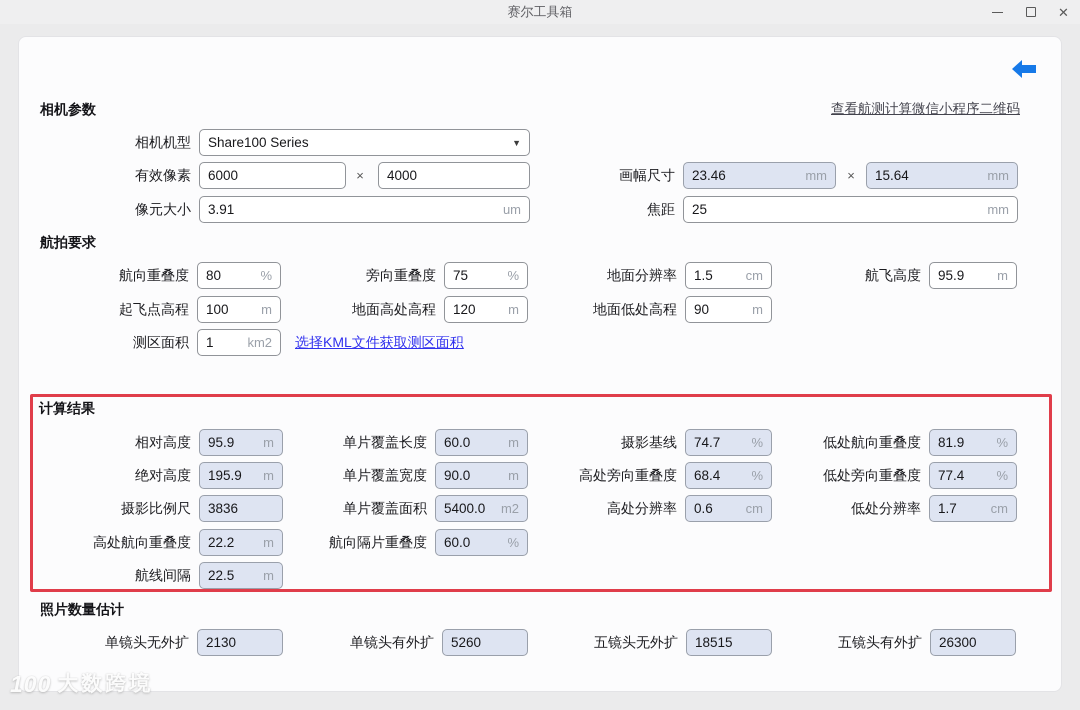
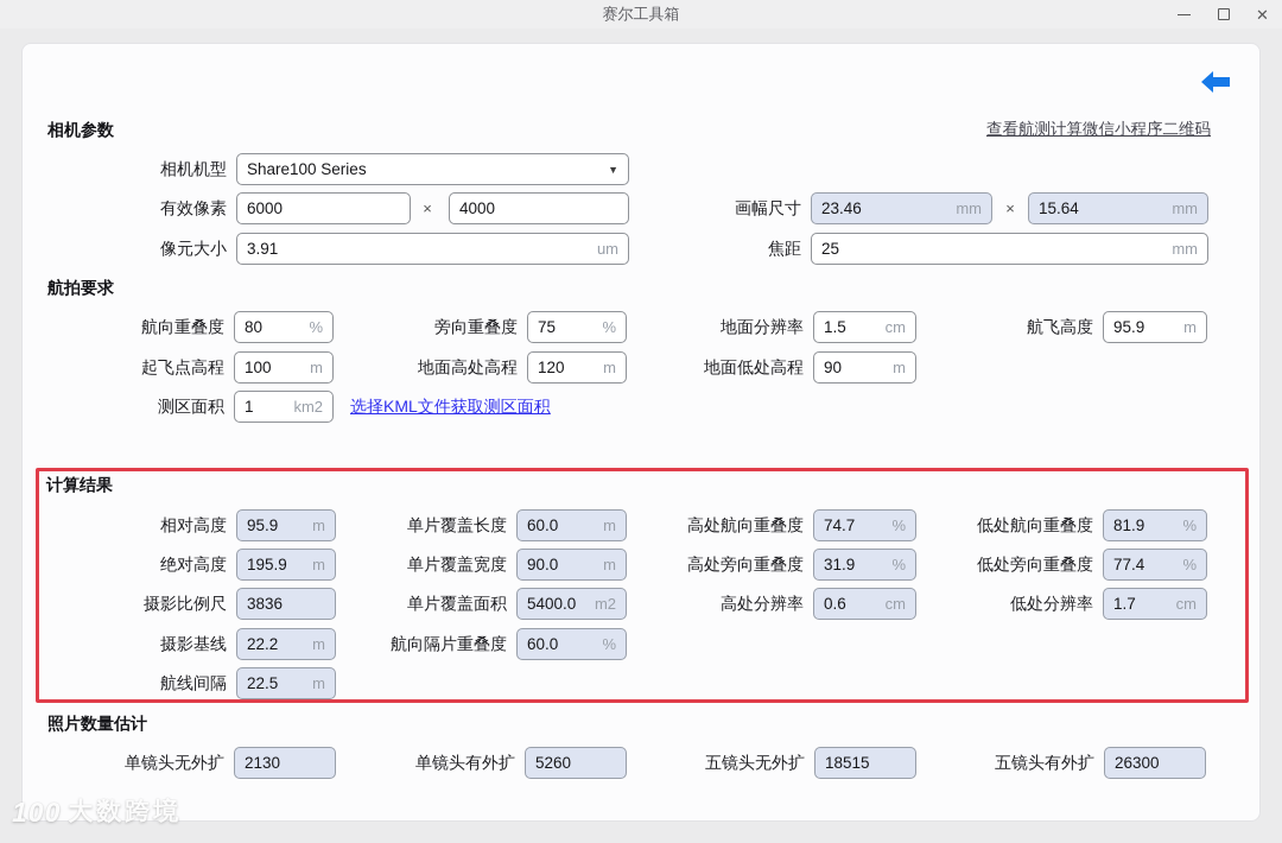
  赛尔工具箱
  ✕
  查看航测计算微信小程序二维码
  相机参数
  航拍要求
  计算结果
  照片数量估计
  相机机型
  Share100 Series
  ▼
  有效像素
  6000
  ×
  4000
  像元大小
  3.91
  um
  画幅尺寸
  23.46
  mm
  ×
  15.64
  mm
  焦距
  25
  mm
  航向重叠度
  80
  %
  旁向重叠度
  75
  %
  地面分辨率
  1.5
  cm
  航飞高度
  95.9
  m
  起飞点高程
  100
  m
  地面高处高程
  120
  m
  地面低处高程
  90
  m
  测区面积
  1
  km2
  选择KML文件获取测区面积
  相对高度
  95.9
  m
  单片覆盖长度
  60.0
  m
- 摄影基线
+ 高处航向重叠度
  74.7
  %
  低处航向重叠度
  81.9
  %
  绝对高度
  195.9
  m
  单片覆盖宽度
  90.0
  m
  高处旁向重叠度
- 68.4
+ 31.9
  %
  低处旁向重叠度
  77.4
  %
  摄影比例尺
  3836
  单片覆盖面积
  5400.0
  m2
  高处分辨率
  0.6
  cm
  低处分辨率
  1.7
  cm
- 高处航向重叠度
+ 摄影基线
  22.2
  m
  航向隔片重叠度
  60.0
  %
  航线间隔
  22.5
  m
  单镜头无外扩
  2130
  单镜头有外扩
  5260
  五镜头无外扩
  18515
  五镜头有外扩
  26300
  100
  大数跨境
